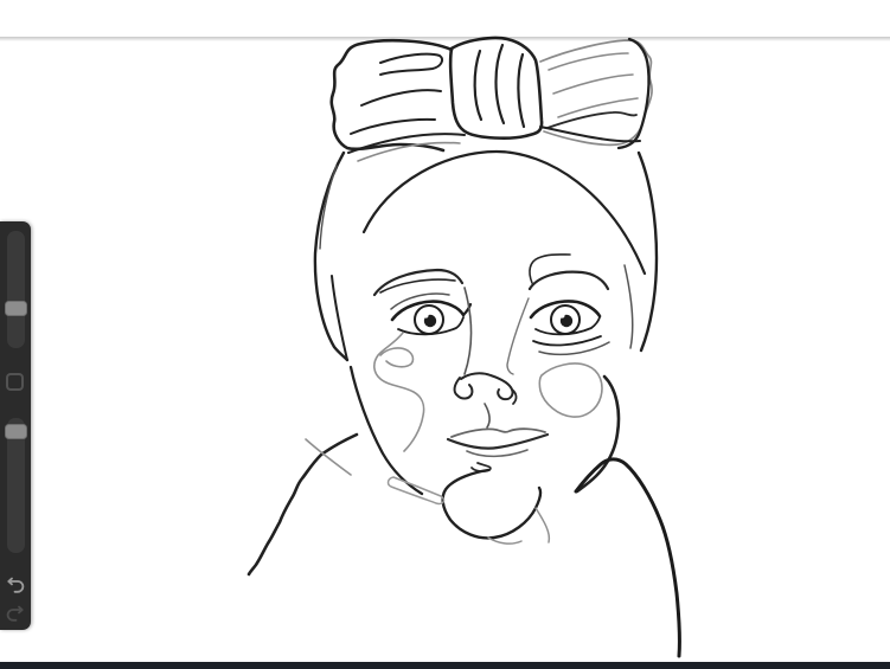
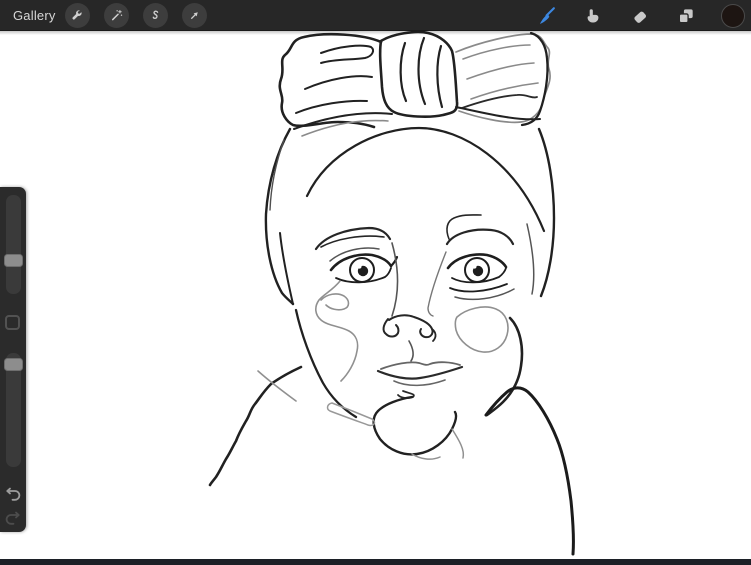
+ Gallery
